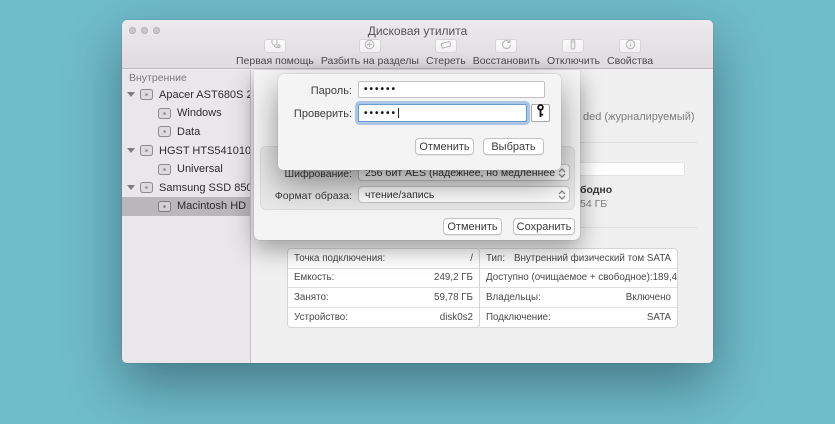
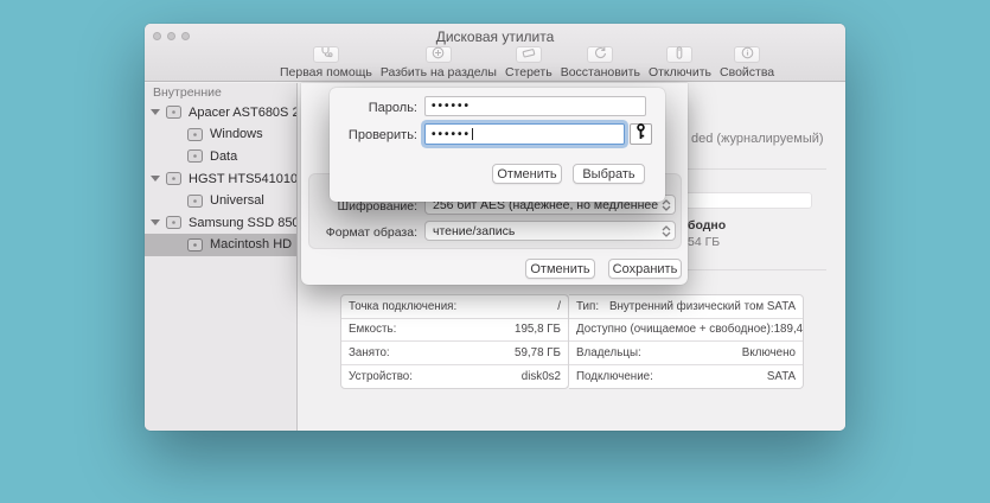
  Дисковая утилита
  Первая помощь
  Разбить на разделы
  Стереть
  Восстановить
  Отключить
  Свойства
  Внутренние
  Apacer AST680S
  Windows
  Data
  HGST HTS541010
  Universal
  Samsung SSD 85
  Macintosh HD
  ded (журналируемый)
  бодно
  54 ГБ
  Точка подключения:
  /
  Емкость:
- 249,2 ГБ
+ 195,8 ГБ
  Занято:
  59,78 ГБ
  Устройство:
  disk0s2
  Тип:
  Внутренний физический том SATA
  Доступно (очищаемое + свободное):
  Владельцы:
  Включено
  Подключение:
  SATA
  Шифрование:
  256 бит AES (надежнее, но медленнее
  Формат образа:
  чтение/запись
  Отменить
  Сохранить
  Пароль:
  ••••••
  Проверить:
  ••••••
  Отменить
  Выбрать
